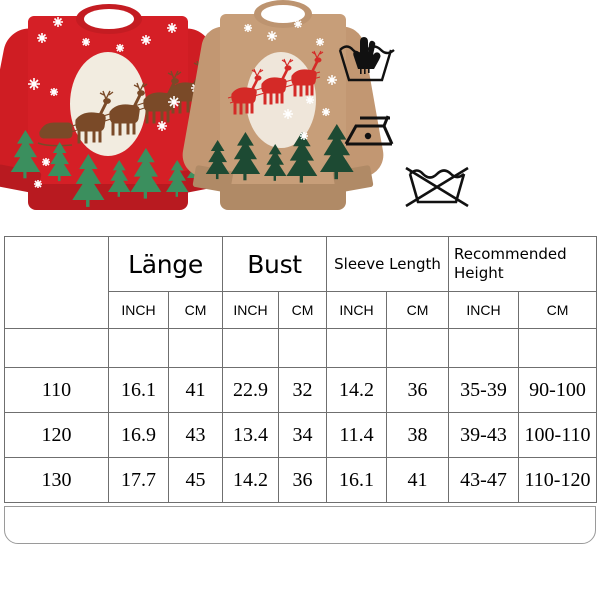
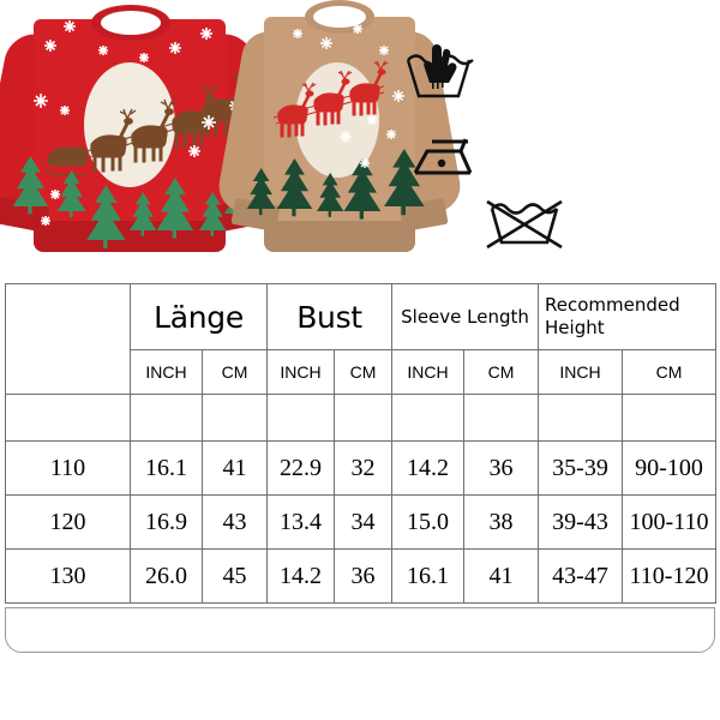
  	Länge	Bust	Sleeve Length	Recommended Height
  INCH	CM	INCH	CM	INCH	CM	INCH	CM
  110	16.1	41	22.9	32	14.2	36	35-39	90-100
- 120	16.9	43	13.4	34	11.4	38	39-43	100-110
+ 120	16.9	43	13.4	34	15.0	38	39-43	100-110
- 130	17.7	45	14.2	36	16.1	41	43-47	110-120
+ 130	26.0	45	14.2	36	16.1	41	43-47	110-120
